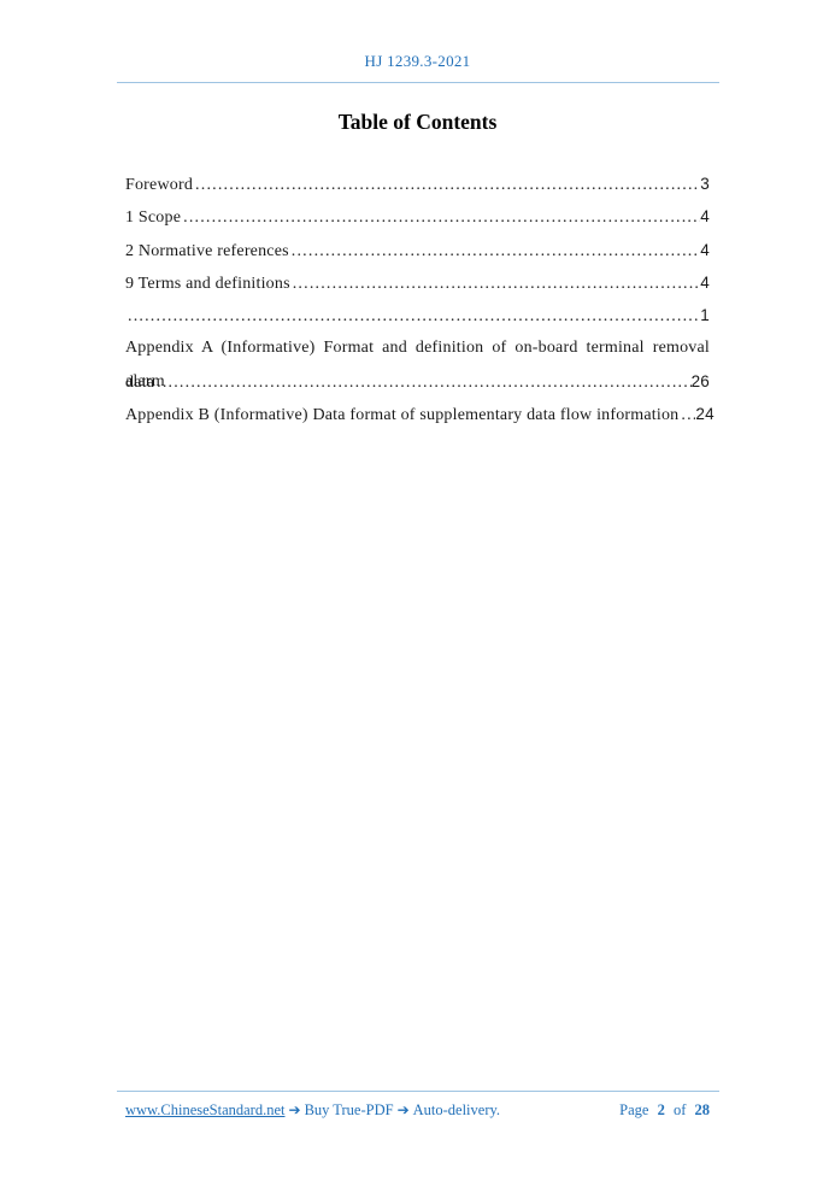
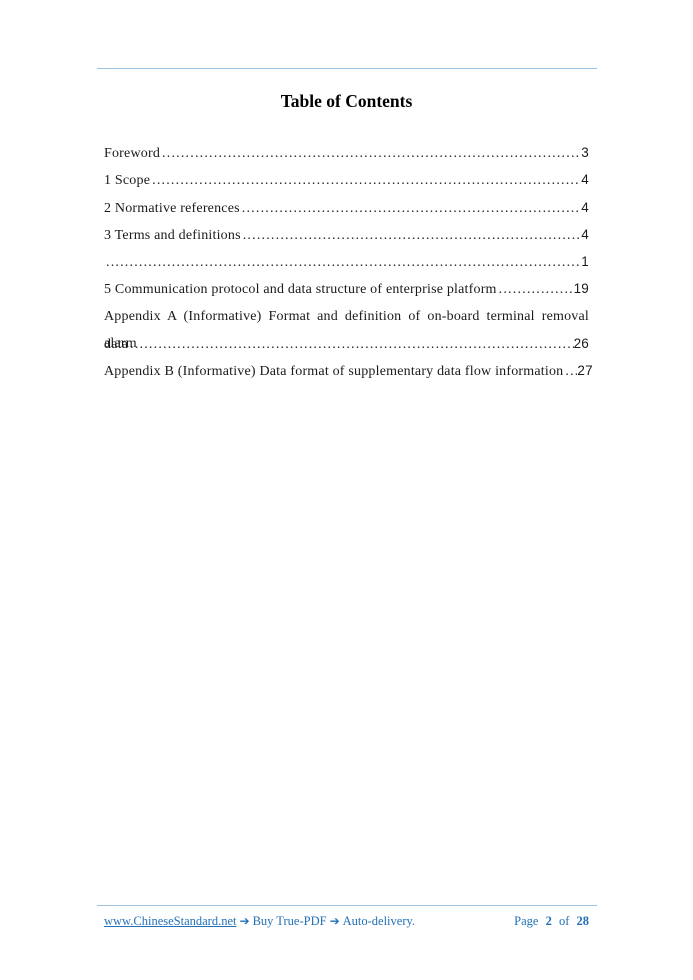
- HJ 1239.3-2021
  Table of Contents
  Foreword
  3
  1 Scope
  4
  2 Normative references
  4
- 9 Terms and definitions
+ 3 Terms and definitions
  4
  1
+ 5 Communication protocol and data structure of enterprise platform
+ 19
  Appendix A (Informative) Format and definition of on-board terminal removal alarm
  data
  26
  Appendix B (Informative) Data format of supplementary data flow information
- 24
+ 27
  www.ChineseStandard.net ➔ Buy True-PDF ➔ Auto-delivery.
  Page 2 of 28
